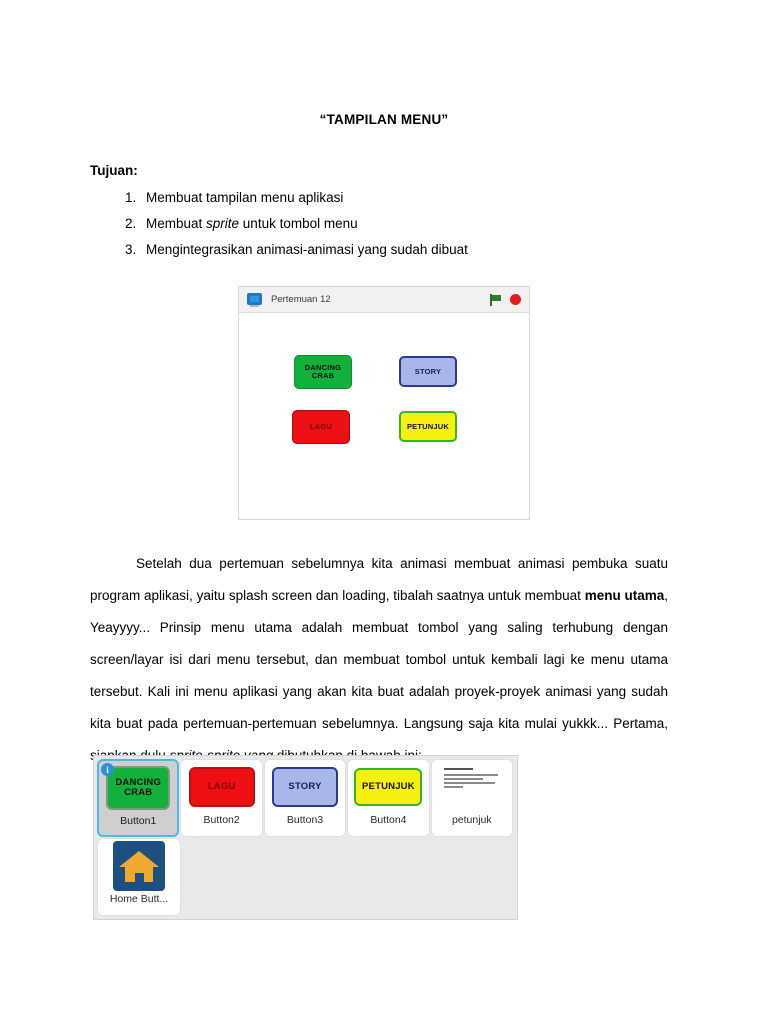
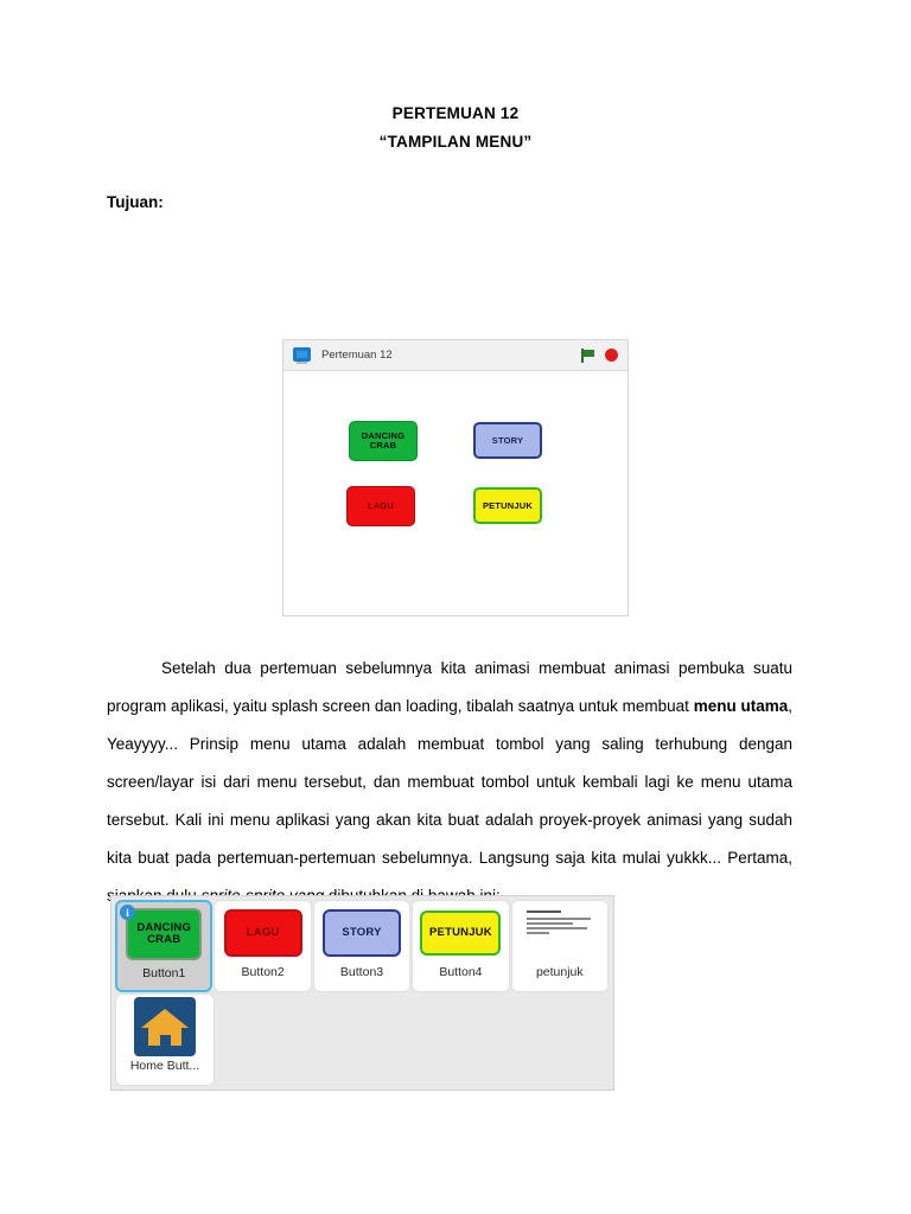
+ PERTEMUAN 12
  “TAMPILAN MENU”
  Tujuan:
- Membuat tampilan menu aplikasi
- Membuat sprite untuk tombol menu
- Mengintegrasikan animasi-animasi yang sudah dibuat
  Pertemuan 12
  DANCING CRAB
  STORY
  LAGU
  PETUNJUK
  Setelah dua pertemuan sebelumnya kita animasi membuat animasi pembuka suatu program aplikasi, yaitu splash screen dan loading, tibalah saatnya untuk membuat menu utama, Yeayyyy... Prinsip menu utama adalah membuat tombol yang saling terhubung dengan screen/layar isi dari menu tersebut, dan membuat tombol untuk kembali lagi ke menu utama tersebut. Kali ini menu aplikasi yang akan kita buat adalah proyek-proyek animasi yang sudah kita buat pada pertemuan-pertemuan sebelumnya. Langsung saja kita mulai yukkk... Pertama,
  i
  DANCING CRAB
  Button1
  LAGU
  Button2
  STORY
  Button3
  PETUNJUK
  Button4
  petunjuk
  Home Butt...
